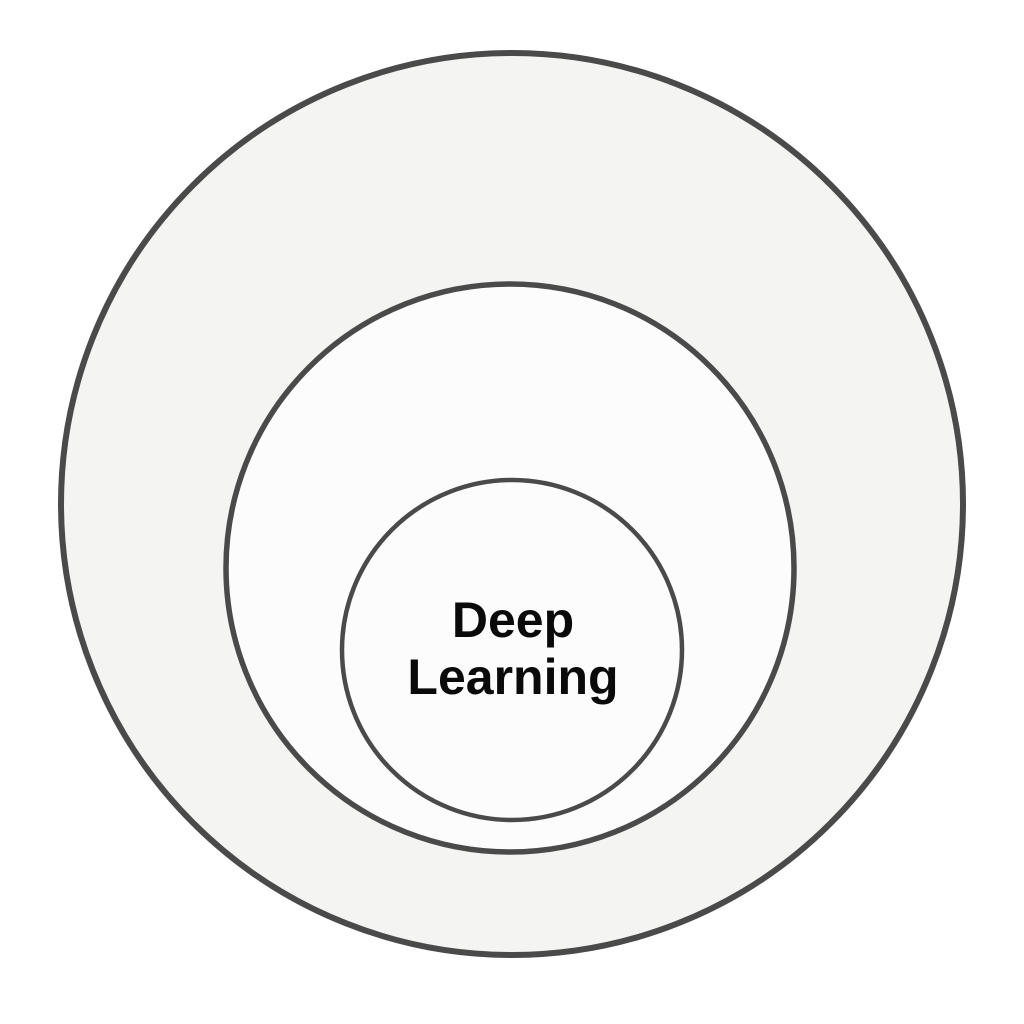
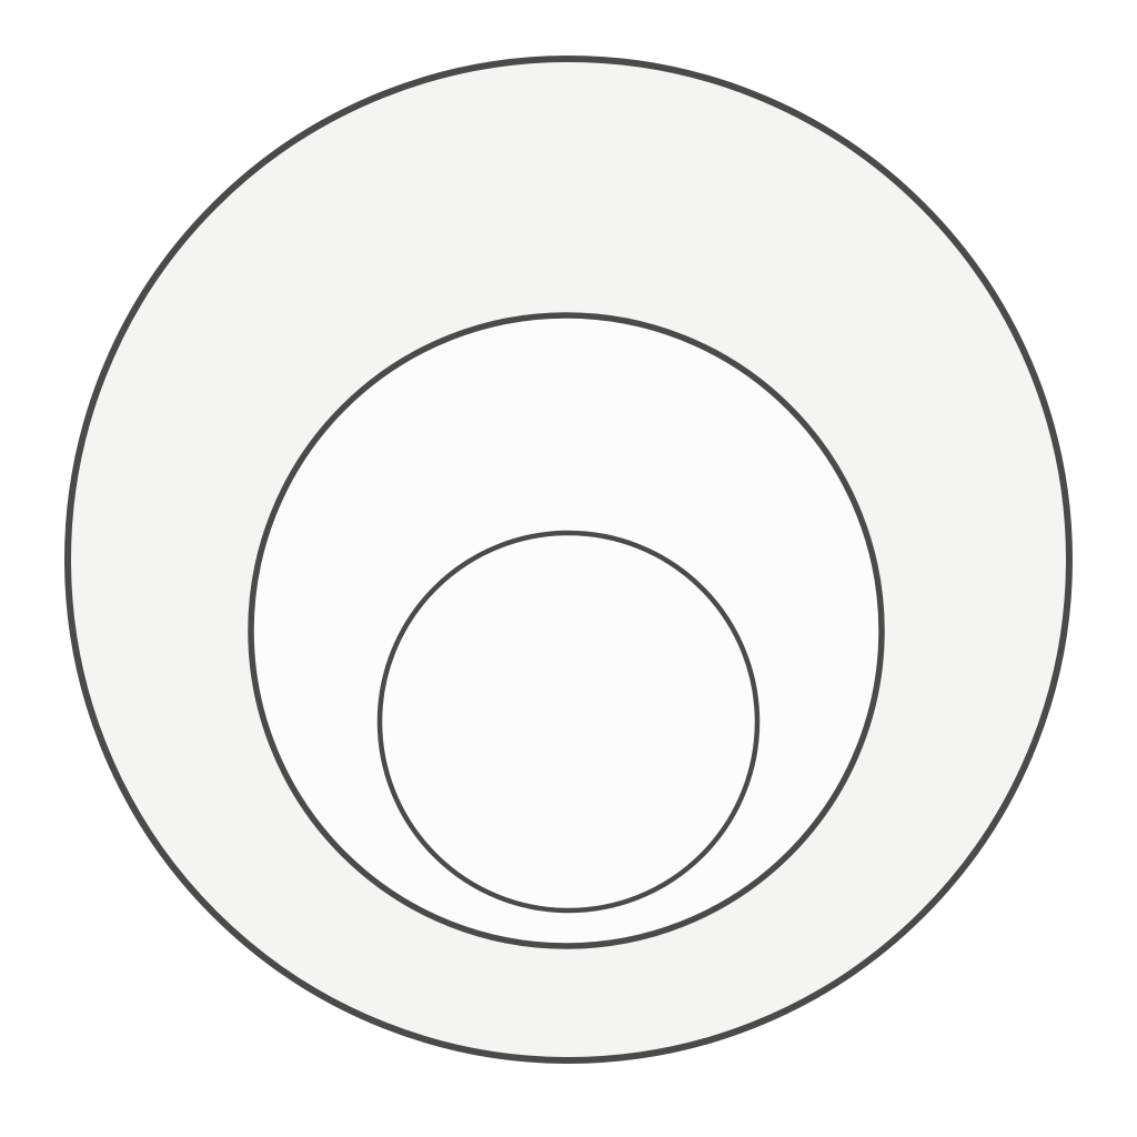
- Deep
- Learning
